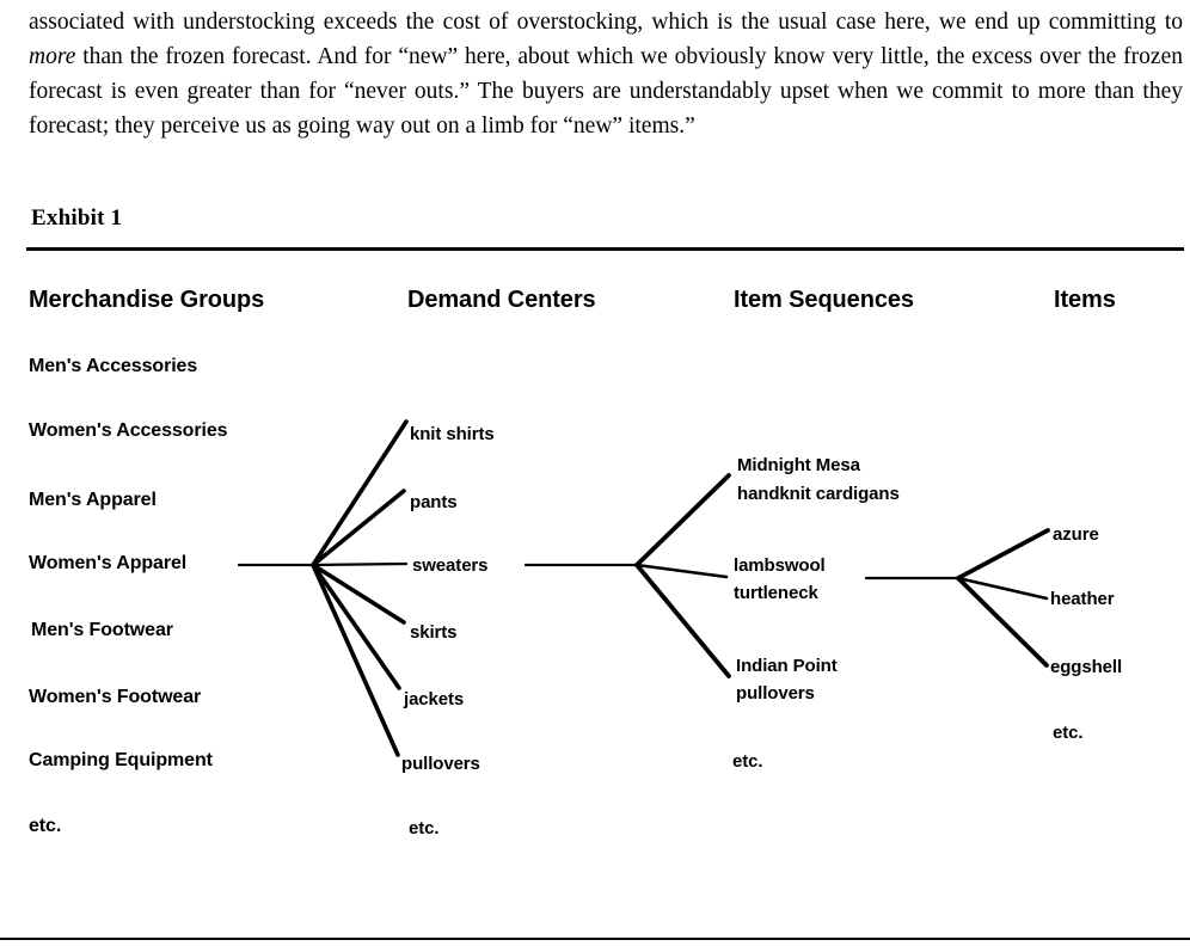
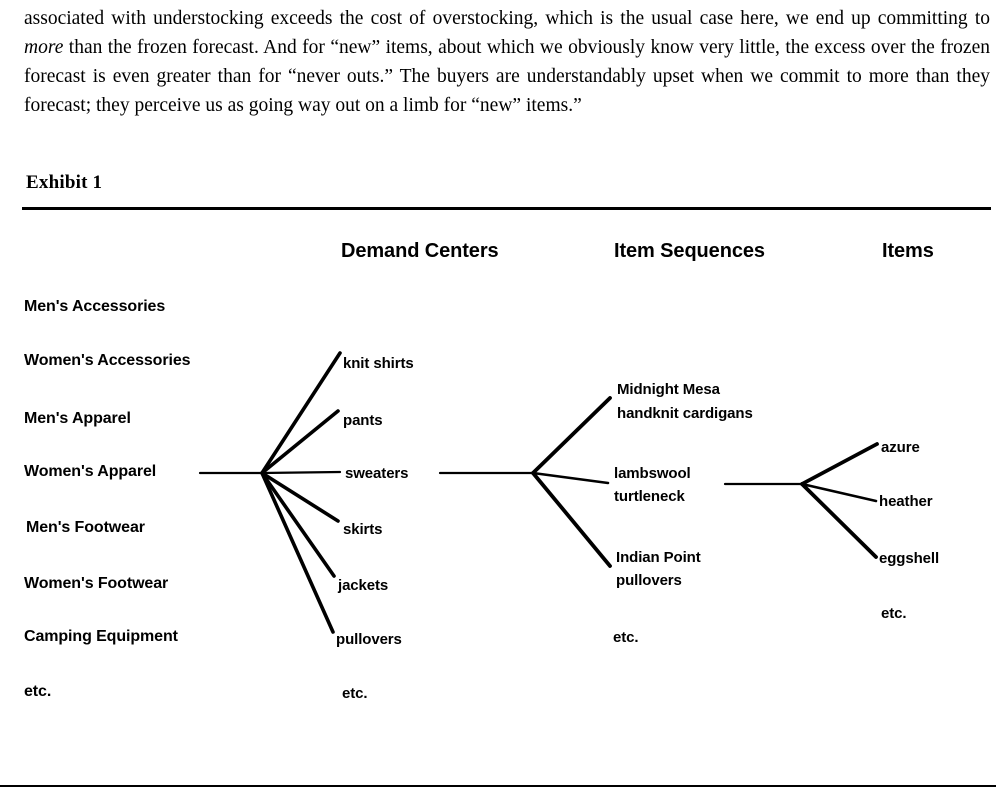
- associated with understocking exceeds the cost of overstocking, which is the usual case here, we end up committing to more than the frozen forecast. And for “new” here, about which we obviously know very little, the excess over the frozen forecast is even greater than for “never outs.” The buyers are understandably upset when we commit to more than they forecast; they perceive us as going way out on a limb for “new” items.”
+ associated with understocking exceeds the cost of overstocking, which is the usual case here, we end up committing to more than the frozen forecast. And for “new” items, about which we obviously know very little, the excess over the frozen forecast is even greater than for “never outs.” The buyers are understandably upset when we commit to more than they forecast; they perceive us as going way out on a limb for “new” items.”
  Exhibit 1
- Merchandise Groups
  Demand Centers
  Item Sequences
  Items
  Men's Accessories
  Women's Accessories
  Men's Apparel
  Women's Apparel
  Men's Footwear
  Women's Footwear
  Camping Equipment
  etc.
  knit shirts
  pants
  sweaters
  skirts
  jackets
  pullovers
  etc.
  Midnight Mesa
  handknit cardigans
  lambswool
  turtleneck
  Indian Point
  pullovers
  etc.
  azure
  heather
  eggshell
  etc.
